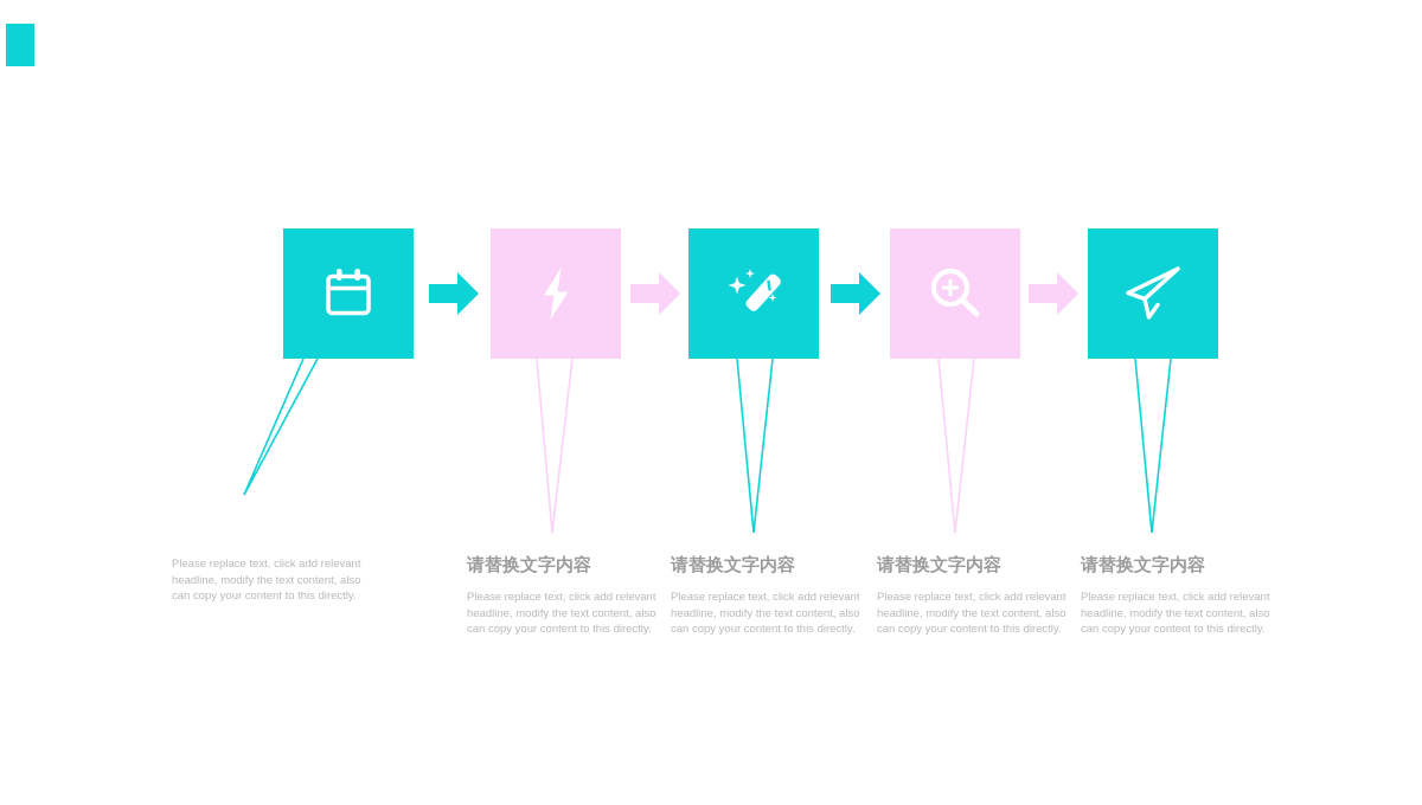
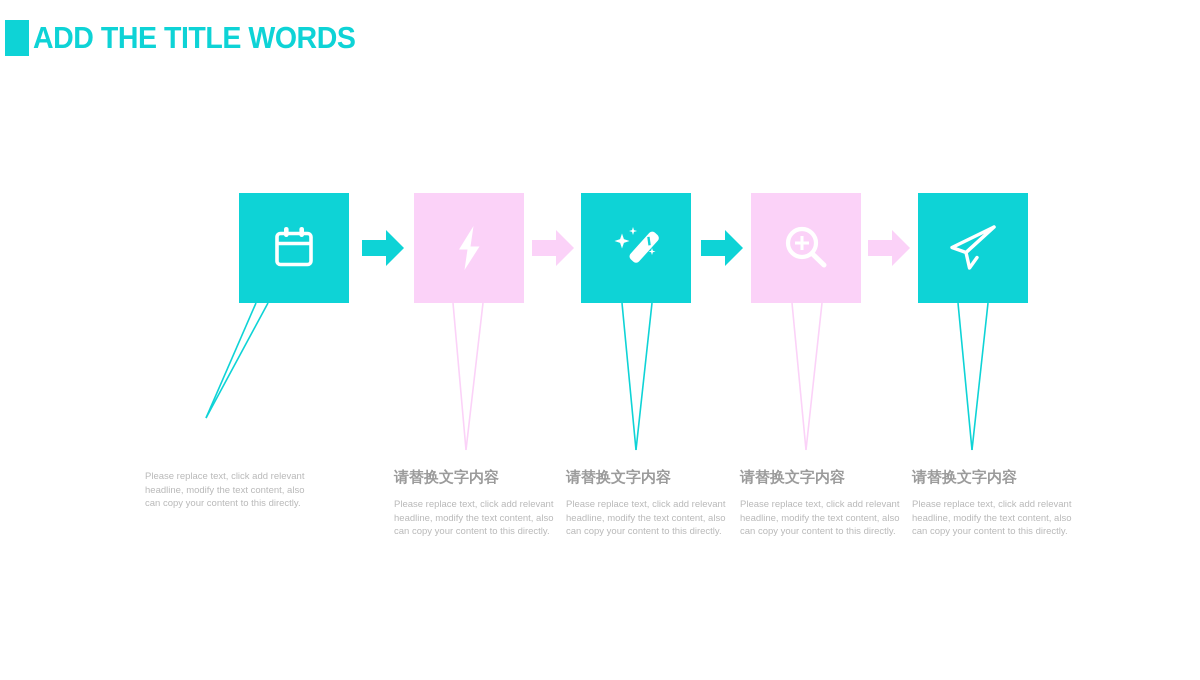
+ ADD THE TITLE WORDS
  Please replace text, click add relevant headline, modify the text content, also can copy your content to this directly.
  请替换文字内容
  Please replace text, click add relevant headline, modify the text content, also can copy your content to this directly.
  请替换文字内容
  Please replace text, click add relevant headline, modify the text content, also can copy your content to this directly.
  请替换文字内容
  Please replace text, click add relevant headline, modify the text content, also can copy your content to this directly.
  请替换文字内容
  Please replace text, click add relevant headline, modify the text content, also can copy your content to this directly.
